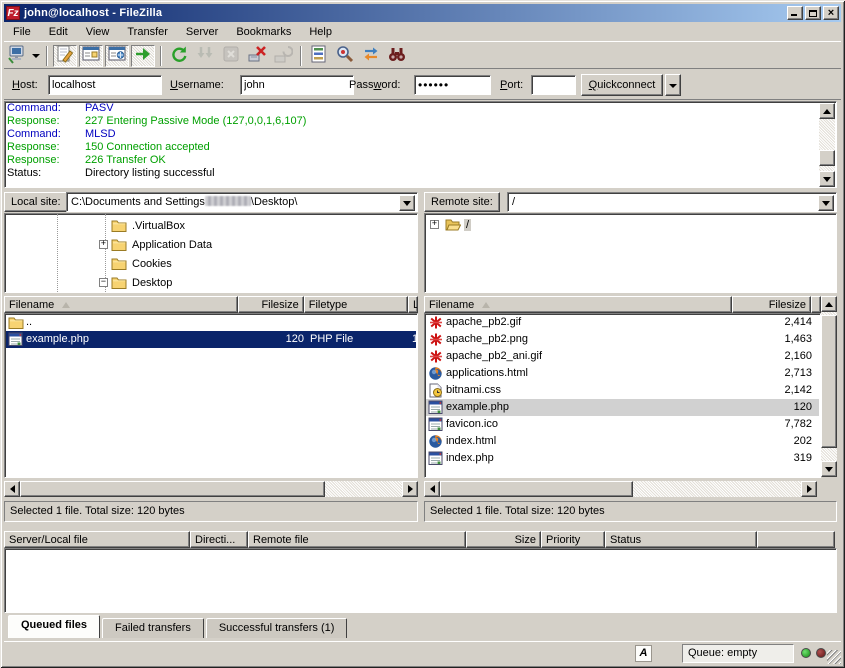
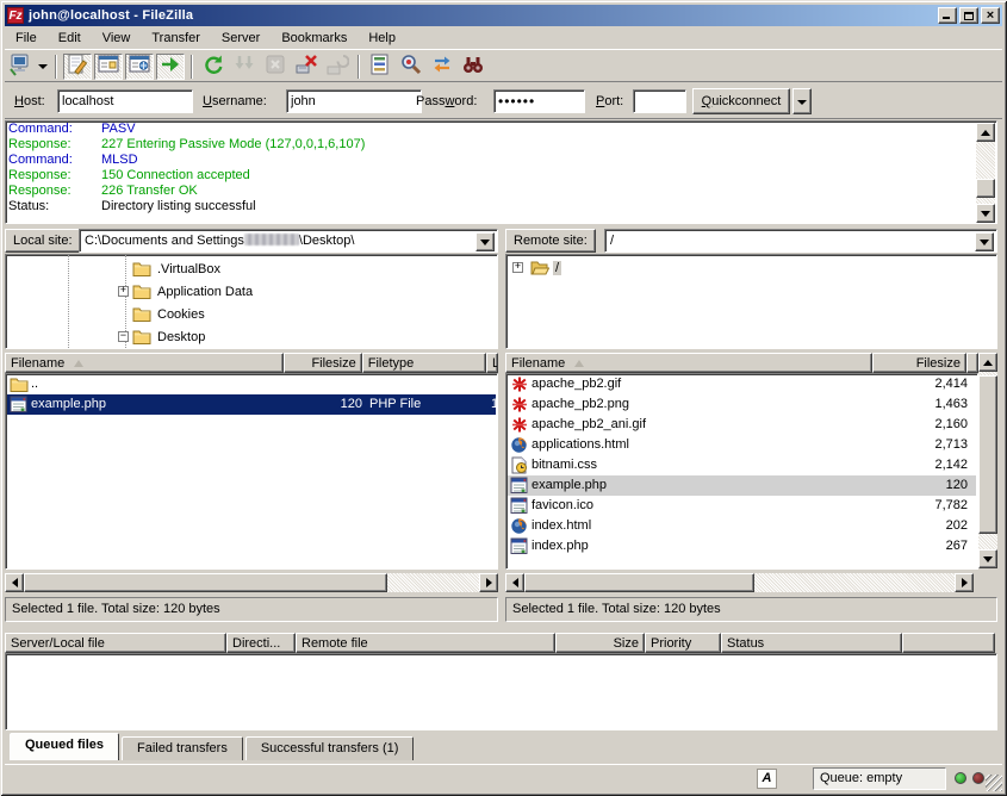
  Fz
  john@localhost - FileZilla
  ×
  File
  Edit
  View
  Transfer
  Server
  Bookmarks
  Help
  Host:
  localhost
  Username:
  john
  Password:
  ••••••
  Port:
  Quickconnect
  Command:
  PASV
  Response:
  227 Entering Passive Mode (127,0,0,1,6,107)
  Command:
  MLSD
  Response:
  150 Connection accepted
  Response:
  226 Transfer OK
  Status:
  Directory listing successful
  Local site:
  C:\Documents and Settings \Desktop\
  Remote site:
  /
  .VirtualBox
  +
  Application Data
  Cookies
  −
  Desktop
  +
  /
  Filename
  Filesize
  Filetype
  L
  Filename
  Filesize
  ..
  example.php
  120
  PHP File
  1
  apache_pb2.gif
  2,414
  apache_pb2.png
  1,463
  apache_pb2_ani.gif
  2,160
  applications.html
  2,713
  bitnami.css
  2,142
  example.php
  120
  favicon.ico
  7,782
  index.html
  202
  index.php
- 319
+ 267
  Selected 1 file. Total size: 120 bytes
  Selected 1 file. Total size: 120 bytes
  Server/Local file
  Directi...
  Remote file
  Size
  Priority
  Status
  Queued files
  Failed transfers
  Successful transfers (1)
  A
  Queue: empty
